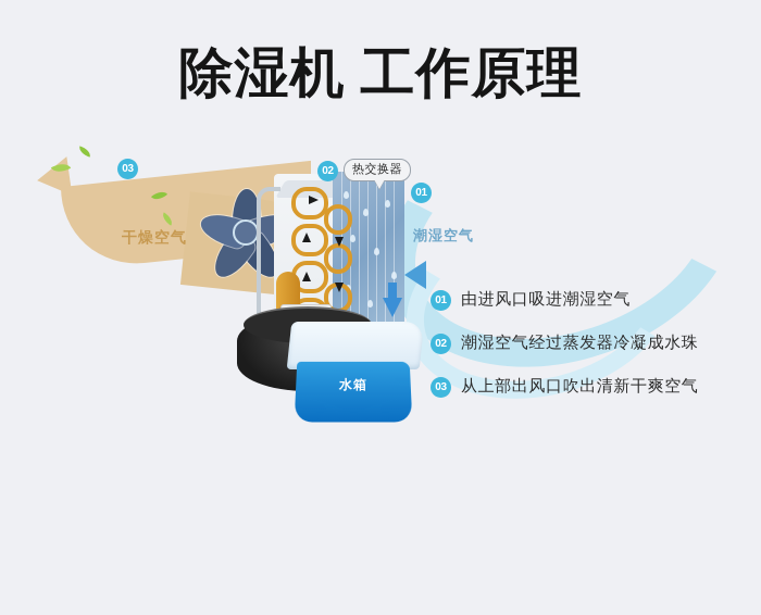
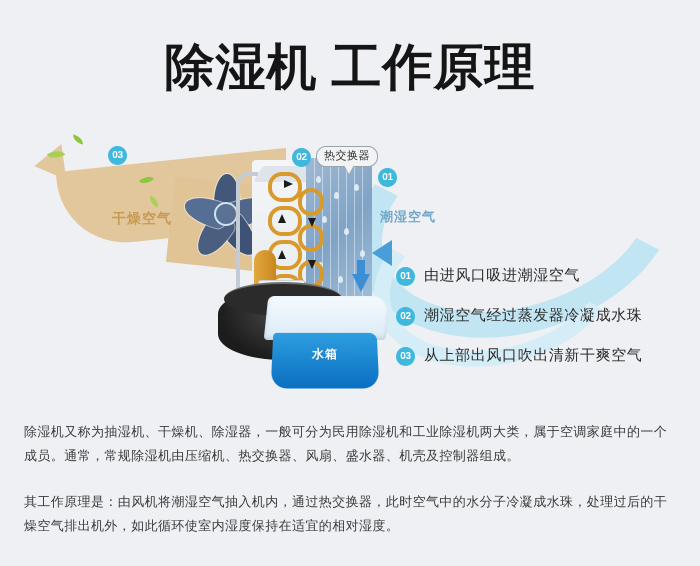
  除湿机 工作原理
  干燥空气
  热交换器
  水箱
  03
  02
  01
  潮湿空气
  01
  由进风口吸进潮湿空气
  02
  潮湿空气经过蒸发器冷凝成水珠
  03
  从上部出风口吹出清新干爽空气
+ 除湿机又称为抽湿机、干燥机、除湿器，一般可分为民用除湿机和工业除湿机两大类，属于空调家庭中的一个成员。通常，常规除湿机由压缩机、热交换器、风扇、盛水器、机壳及控制器组成。
+ 其工作原理是：由风机将潮湿空气抽入机内，通过热交换器，此时空气中的水分子冷凝成水珠，处理过后的干燥空气排出机外，如此循环使室内湿度保持在适宜的相对湿度。
